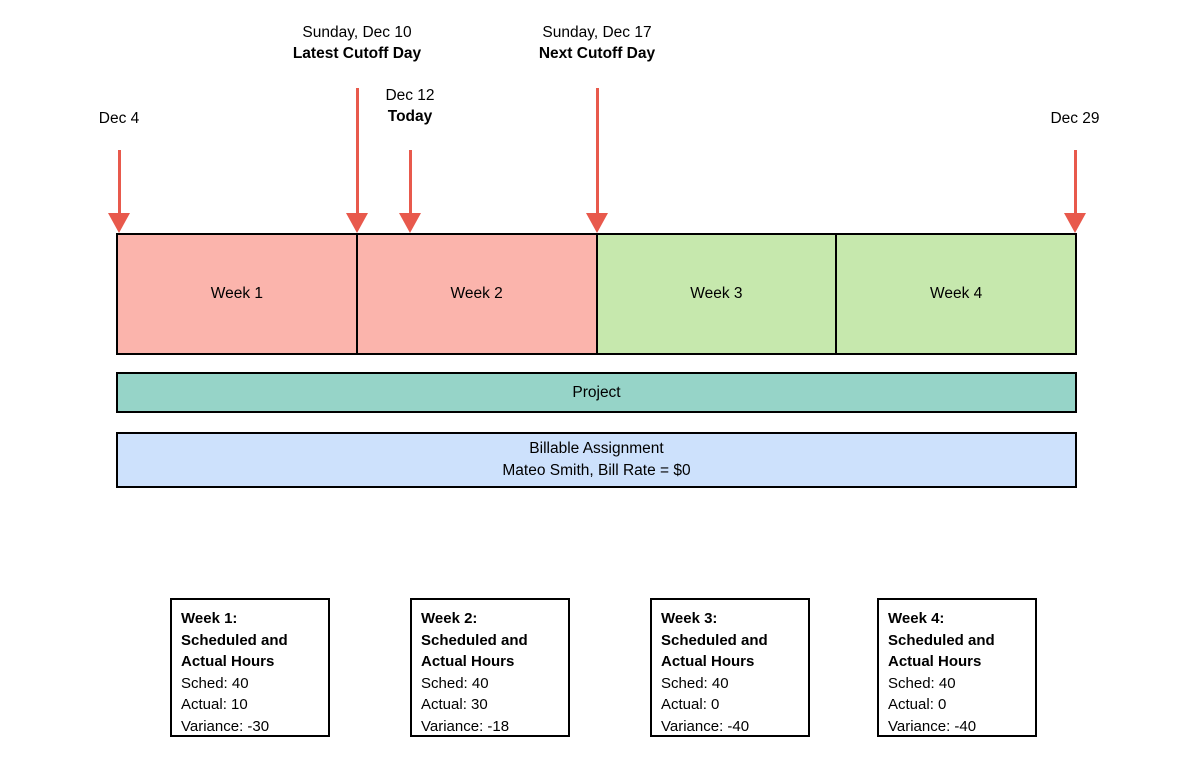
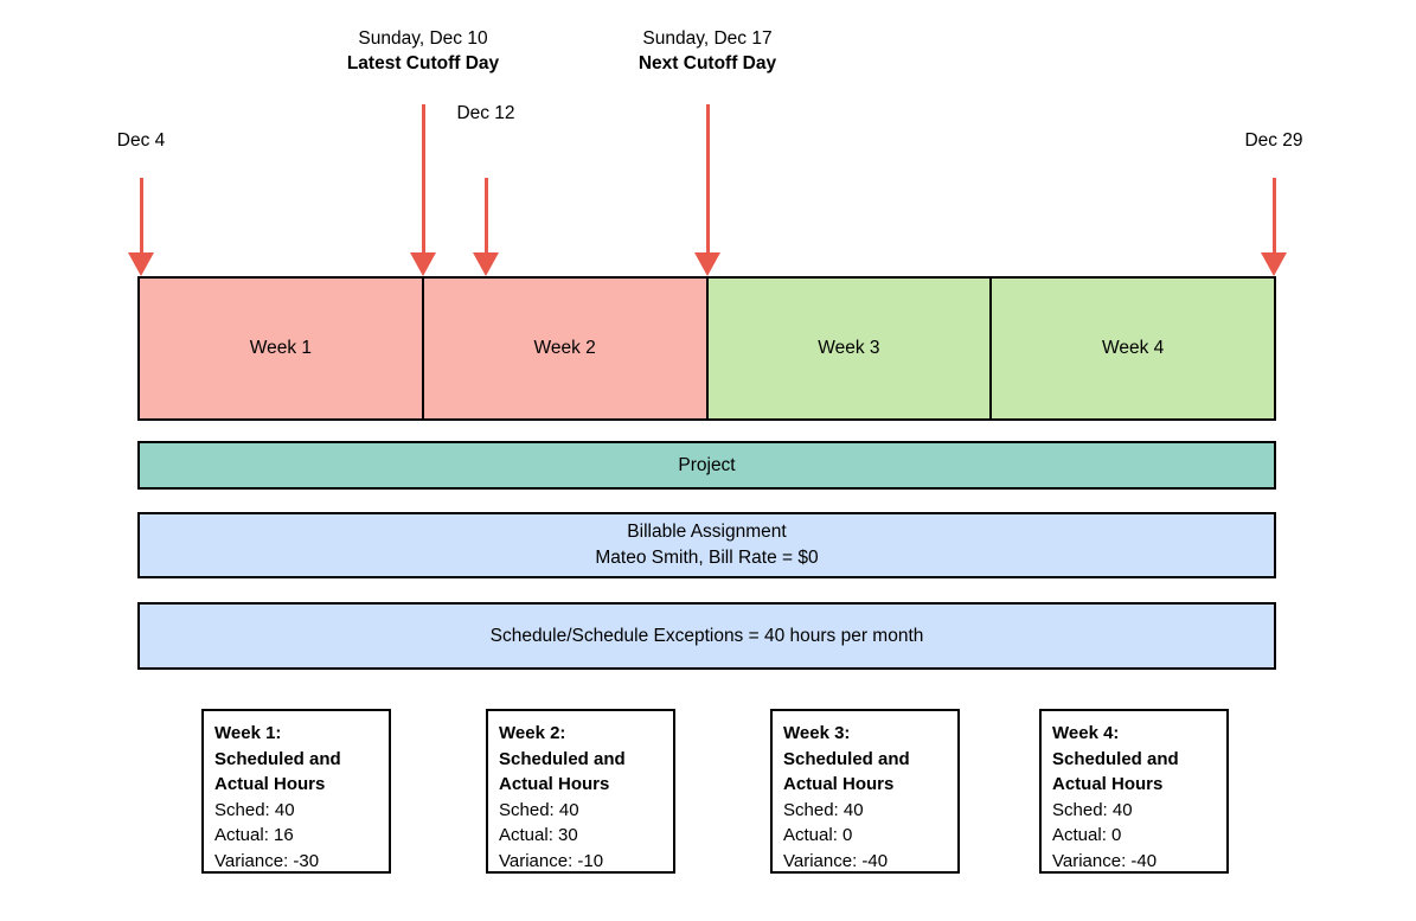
  Dec 4
  Sunday, Dec 10
  Latest Cutoff Day
  Dec 12
- Today
  Sunday, Dec 17
  Next Cutoff Day
  Dec 29
  Week 1
  Week 2
  Week 3
  Week 4
  Project
  Billable Assignment
  Mateo Smith, Bill Rate = $0
+ Schedule/Schedule Exceptions = 40 hours per month
  Week 1:
  Scheduled and
  Actual Hours
  Sched: 40
- Actual: 10
+ Actual: 16
  Variance: -30
  Week 2:
  Scheduled and
  Actual Hours
  Sched: 40
  Actual: 30
- Variance: -18
+ Variance: -10
  Week 3:
  Scheduled and
  Actual Hours
  Sched: 40
  Actual: 0
  Variance: -40
  Week 4:
  Scheduled and
  Actual Hours
  Sched: 40
  Actual: 0
  Variance: -40
